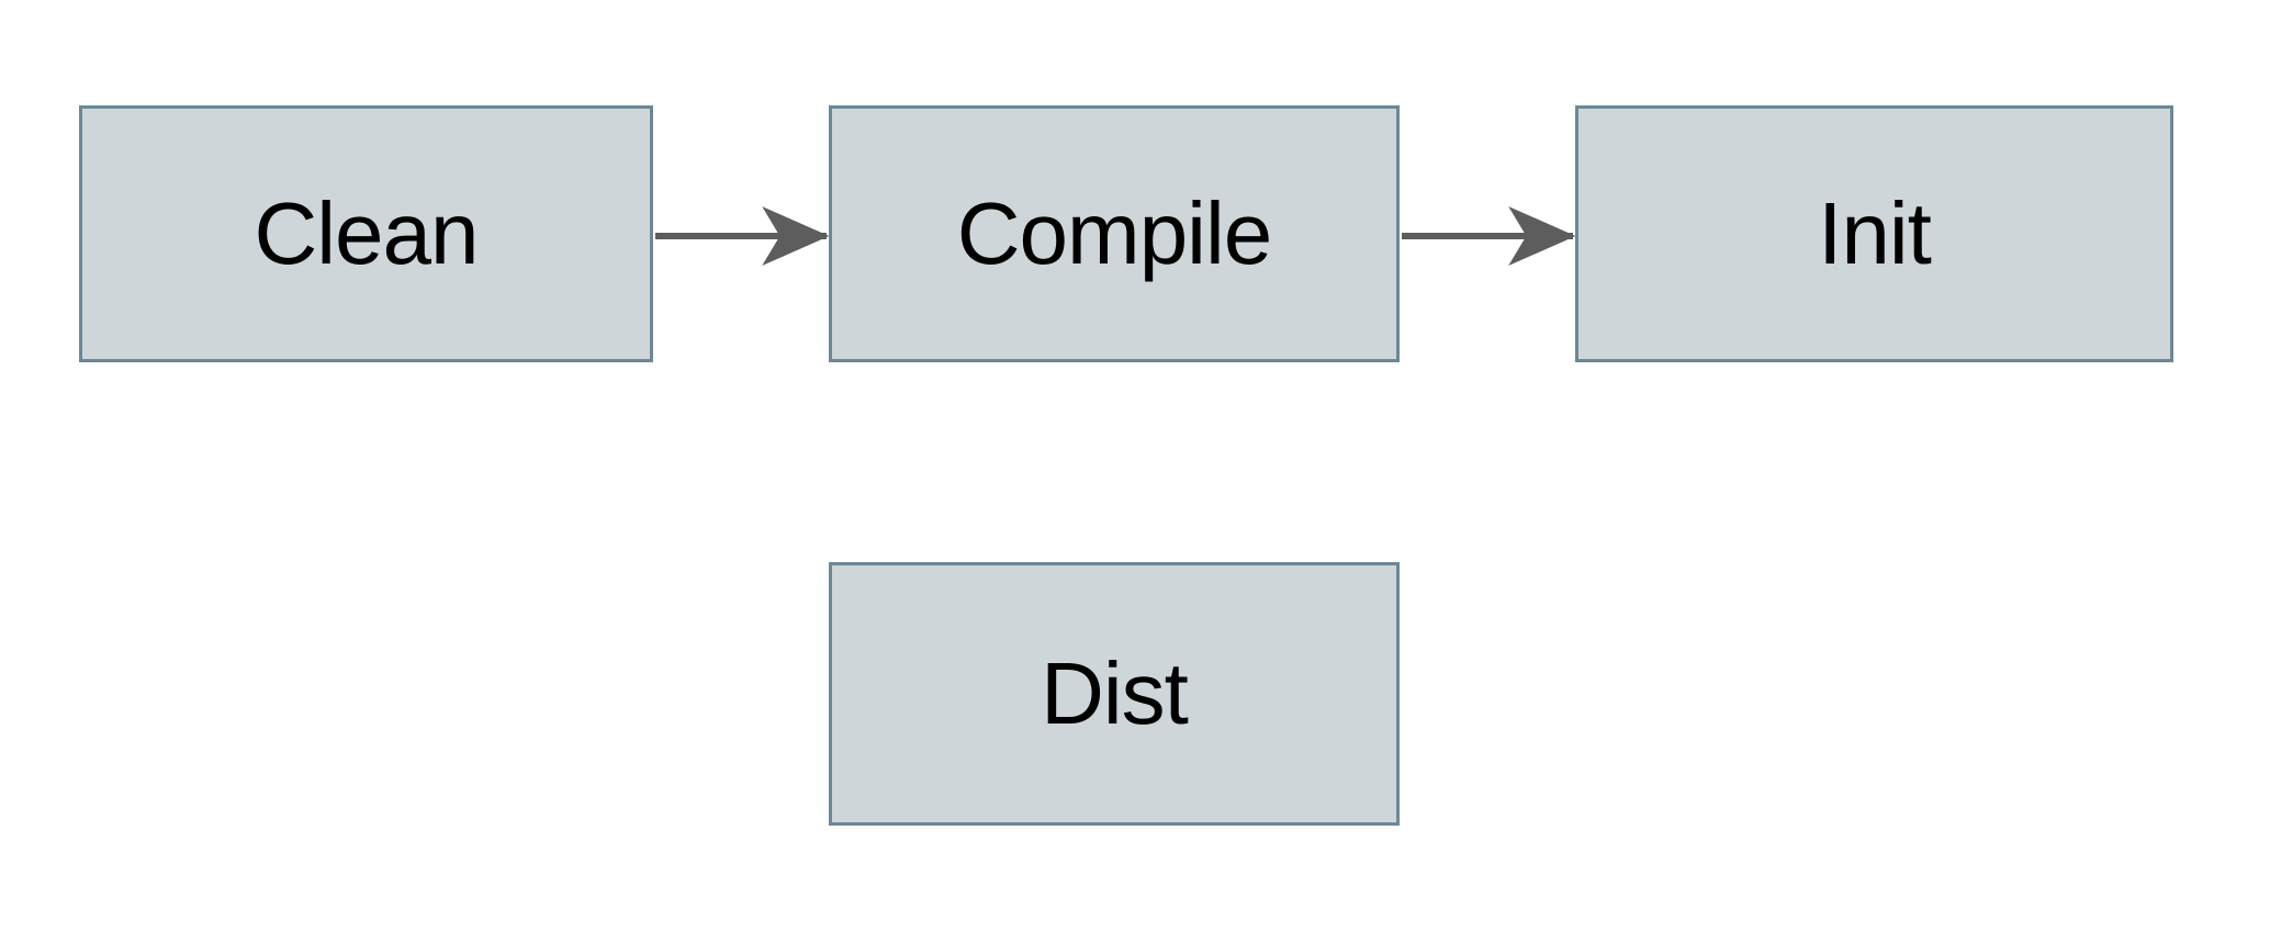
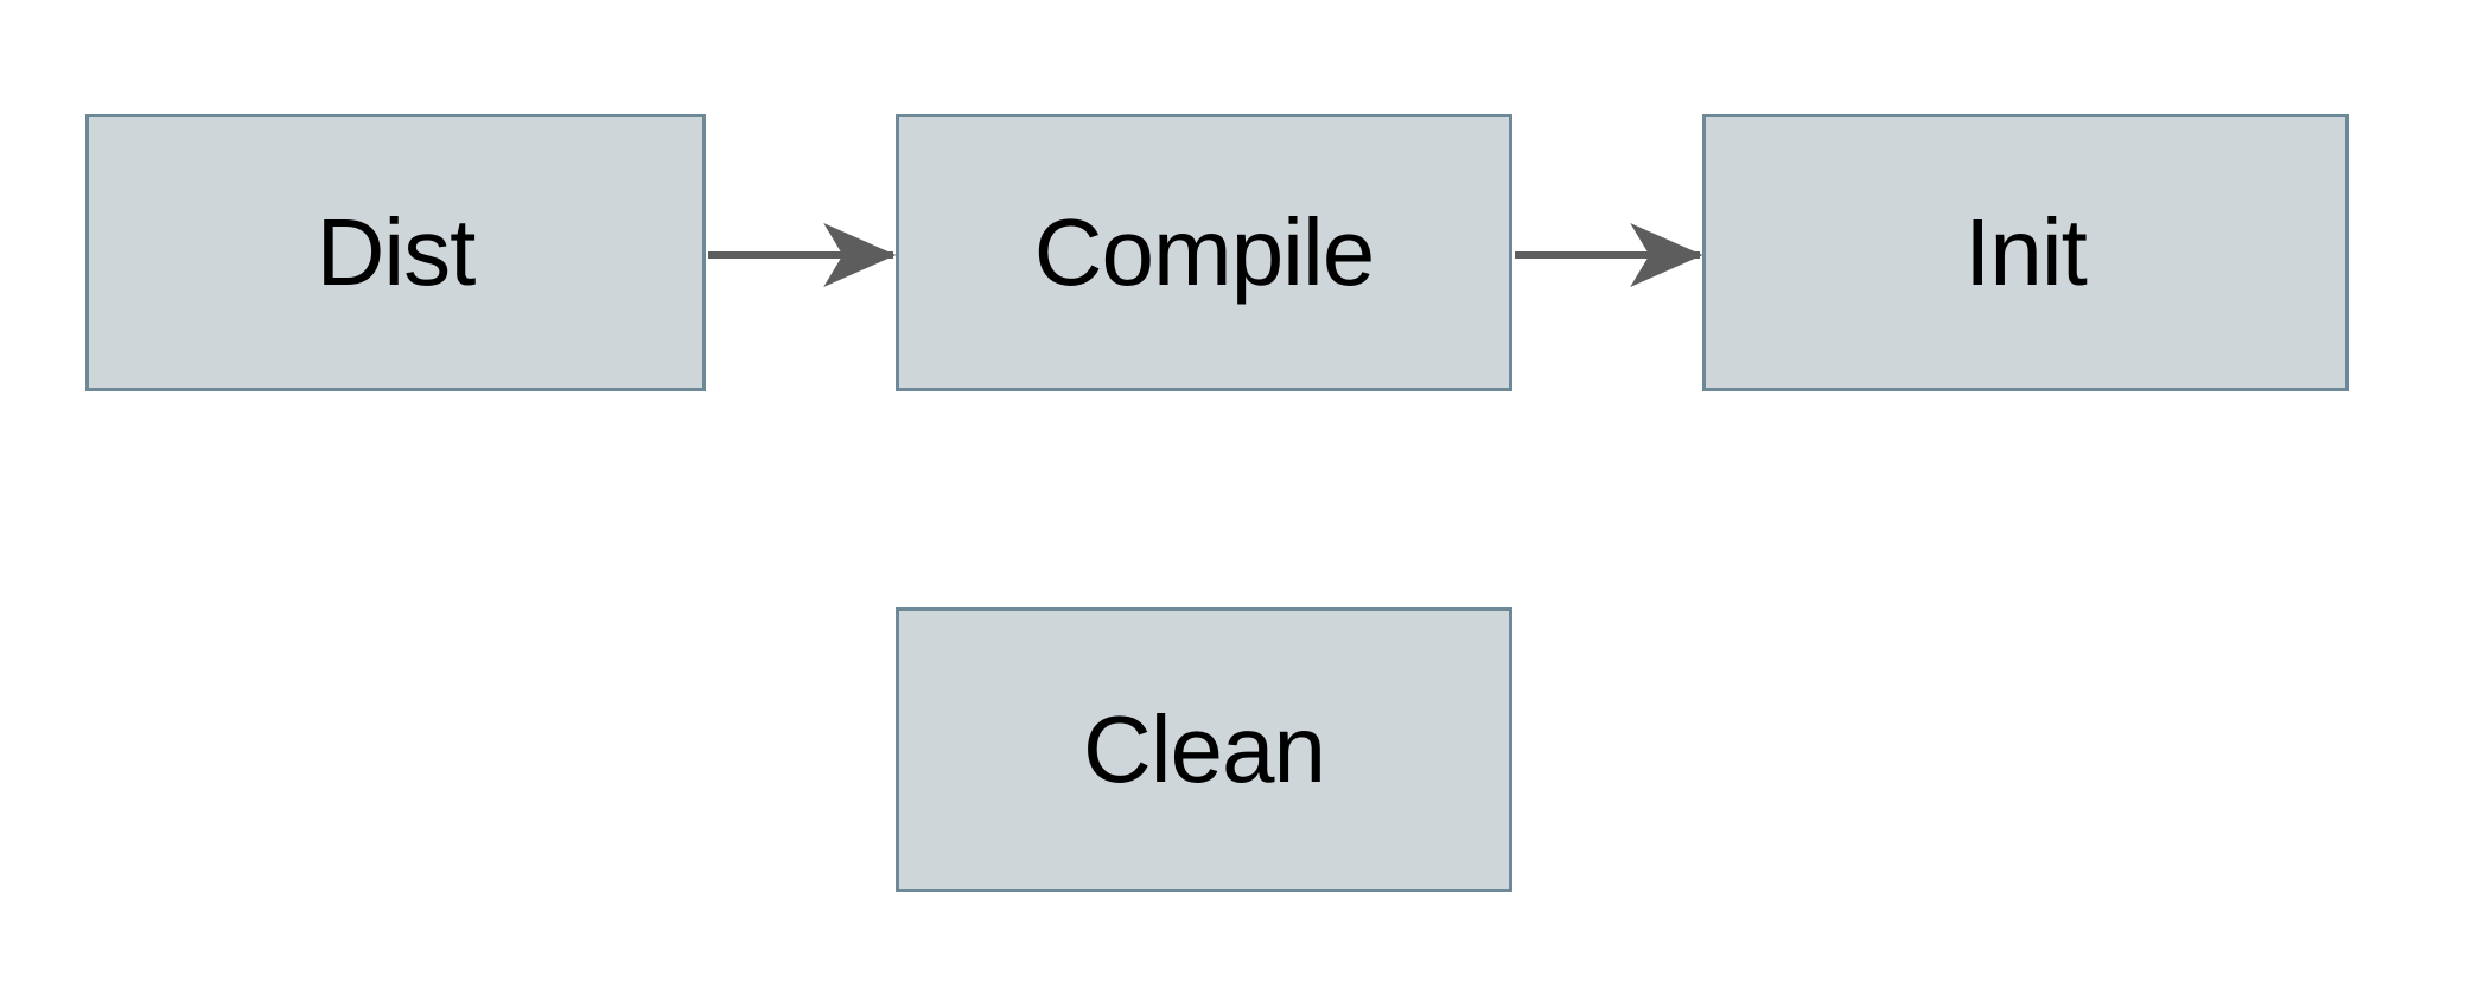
- Clean
+ Dist
  Compile
  Init
- Dist
+ Clean
